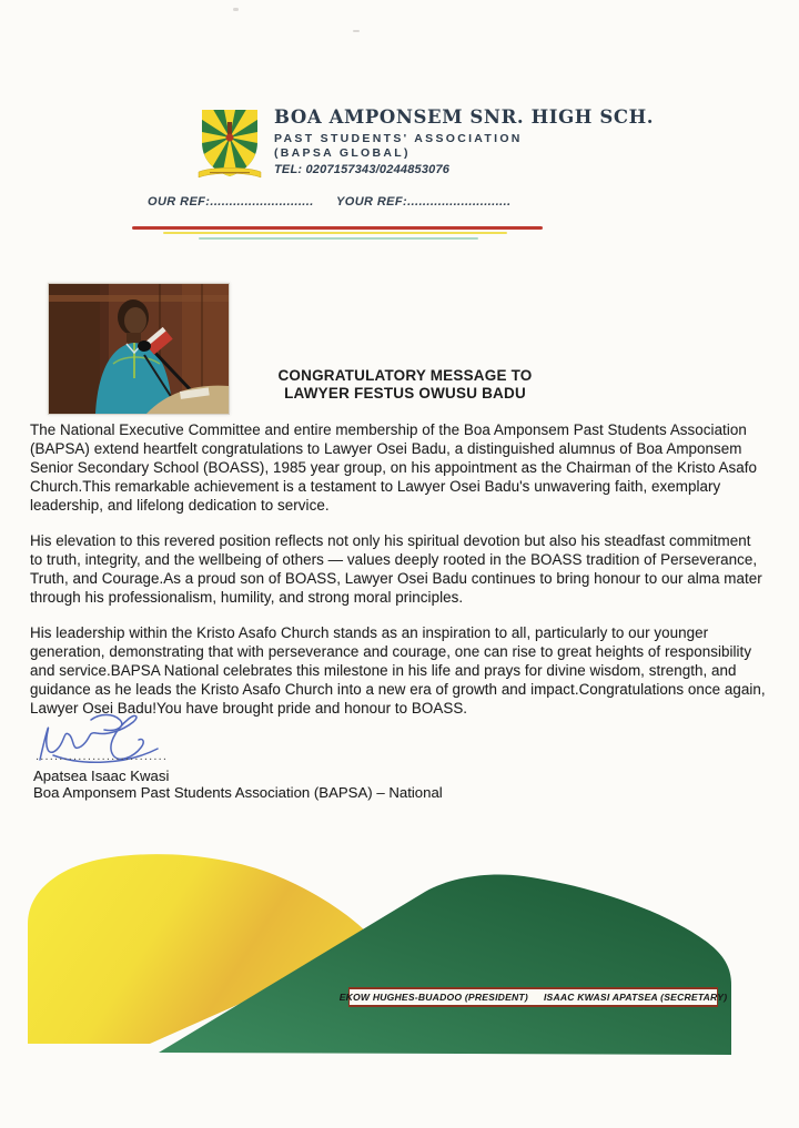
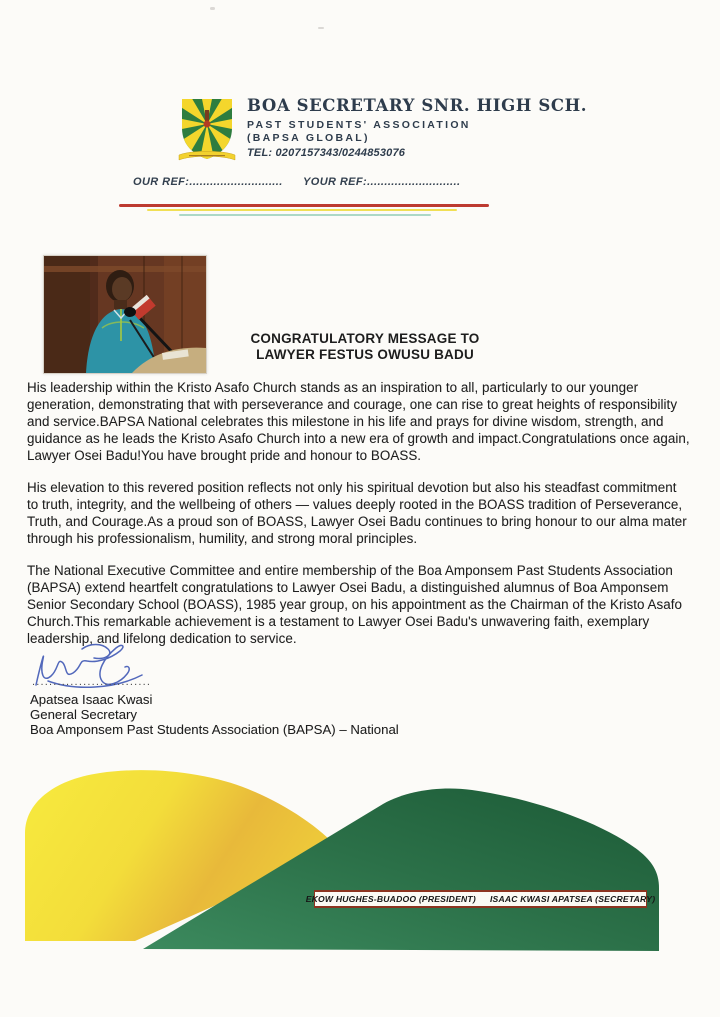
- BOA AMPONSEM SNR. HIGH SCH.
+ BOA SECRETARY SNR. HIGH SCH.
  PAST STUDENTS' ASSOCIATION
  (BAPSA GLOBAL)
  TEL: 0207157343/0244853076
  OUR REF:...........................
  YOUR REF:...........................
  CONGRATULATORY MESSAGE TO
  LAWYER FESTUS OWUSU BADU
- The National Executive Committee and entire membership of the Boa Amponsem Past Students Association (BAPSA) extend heartfelt congratulations to Lawyer Osei Badu, a distinguished alumnus of Boa Amponsem Senior Secondary School (BOASS), 1985 year group, on his appointment as the Chairman of the Kristo Asafo Church.This remarkable achievement is a testament to Lawyer Osei Badu's unwavering faith, exemplary leadership, and lifelong dedication to service.
+ His leadership within the Kristo Asafo Church stands as an inspiration to all, particularly to our younger generation, demonstrating that with perseverance and courage, one can rise to great heights of responsibility and service.BAPSA National celebrates this milestone in his life and prays for divine wisdom, strength, and guidance as he leads the Kristo Asafo Church into a new era of growth and impact.Congratulations once again, Lawyer Osei Badu!You have brought pride and honour to BOASS.
  His elevation to this revered position reflects not only his spiritual devotion but also his steadfast commitment to truth, integrity, and the wellbeing of others — values deeply rooted in the BOASS tradition of Perseverance, Truth, and Courage.As a proud son of BOASS, Lawyer Osei Badu continues to bring honour to our alma mater through his professionalism, humility, and strong moral principles.
- His leadership within the Kristo Asafo Church stands as an inspiration to all, particularly to our younger generation, demonstrating that with perseverance and courage, one can rise to great heights of responsibility and service.BAPSA National celebrates this milestone in his life and prays for divine wisdom, strength, and guidance as he leads the Kristo Asafo Church into a new era of growth and impact.Congratulations once again, Lawyer Osei Badu!You have brought pride and honour to BOASS.
+ The National Executive Committee and entire membership of the Boa Amponsem Past Students Association (BAPSA) extend heartfelt congratulations to Lawyer Osei Badu, a distinguished alumnus of Boa Amponsem Senior Secondary School (BOASS), 1985 year group, on his appointment as the Chairman of the Kristo Asafo Church.This remarkable achievement is a testament to Lawyer Osei Badu's unwavering faith, exemplary leadership, and lifelong dedication to service.
  ............................
  Apatsea Isaac Kwasi
+ General Secretary
  Boa Amponsem Past Students Association (BAPSA) – National
  EKOW HUGHES-BUADOO (PRESIDENT)
  ISAAC KWASI APATSEA (SECRETARY)
